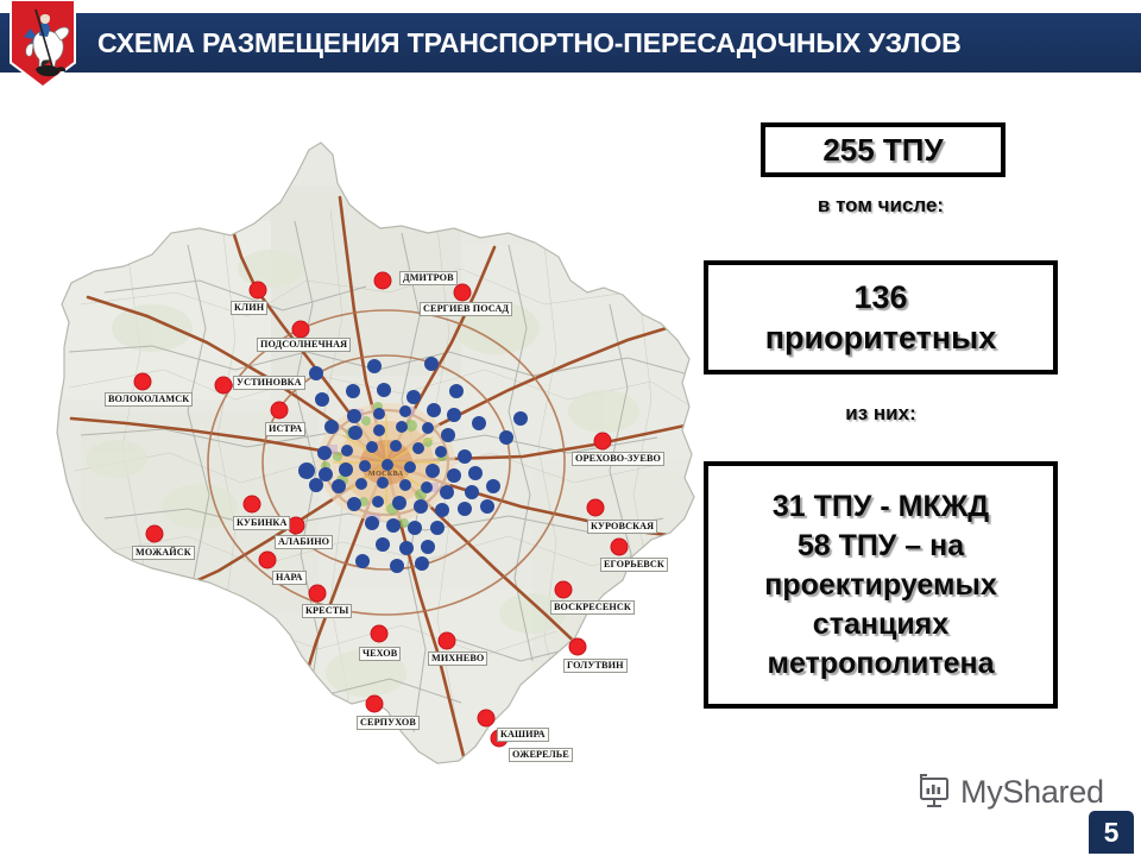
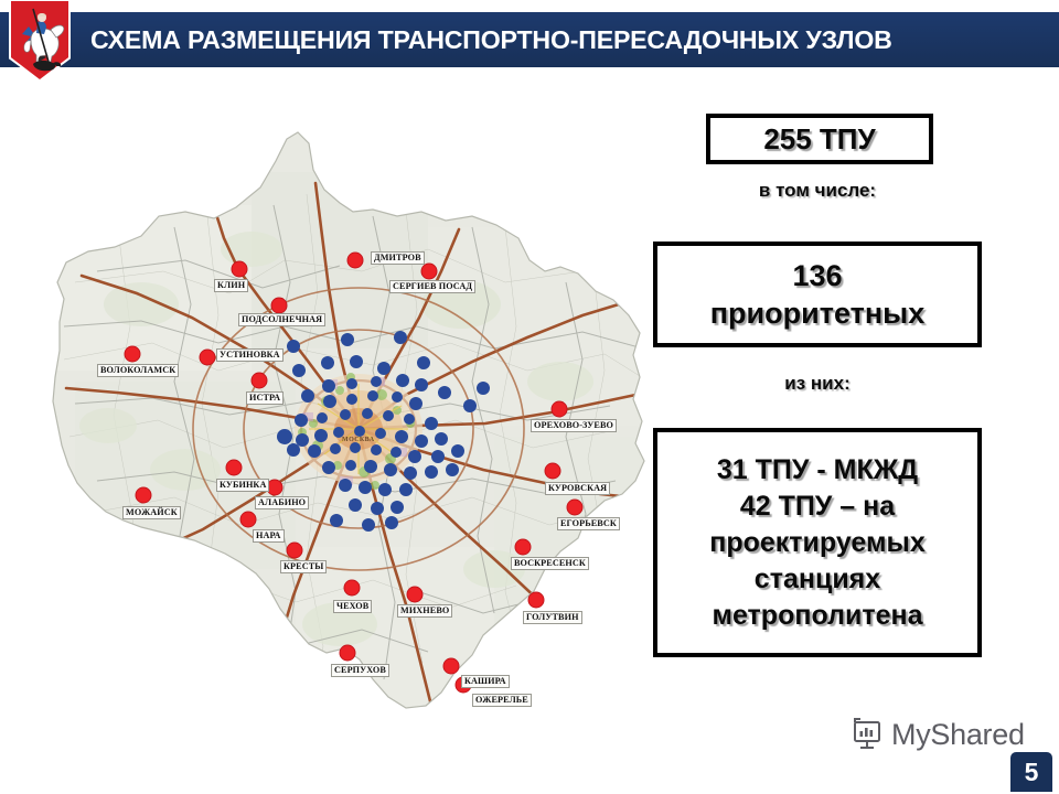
  СХЕМА РАЗМЕЩЕНИЯ ТРАНСПОРТНО-ПЕРЕСАДОЧНЫХ УЗЛОВ
  КЛИН
  ДМИТРОВ
  СЕРГИЕВ ПОСАД
  ПОДСОЛНЕЧНАЯ
  УСТИНОВКА
  ВОЛОКОЛАМСК
  ИСТРА
  ОРЕХОВО-ЗУЕВО
  КУБИНКА
  КУРОВСКАЯ
  АЛАБИНО
  МОЖАЙСК
  ЕГОРЬЕВСК
  НАРА
  ВОСКРЕСЕНСК
  КРЕСТЫ
  ЧЕХОВ
  МИХНЕВО
  ГОЛУТВИН
  СЕРПУХОВ
  КАШИРА
  ОЖЕРЕЛЬЕ
  255 ТПУ
  в том числе:
  136
  приоритетных
  из них:
  31 ТПУ - МКЖД
- 58 ТПУ – на
+ 42 ТПУ – на
  проектируемых
  станциях
  метрополитена
  MyShared
  5
